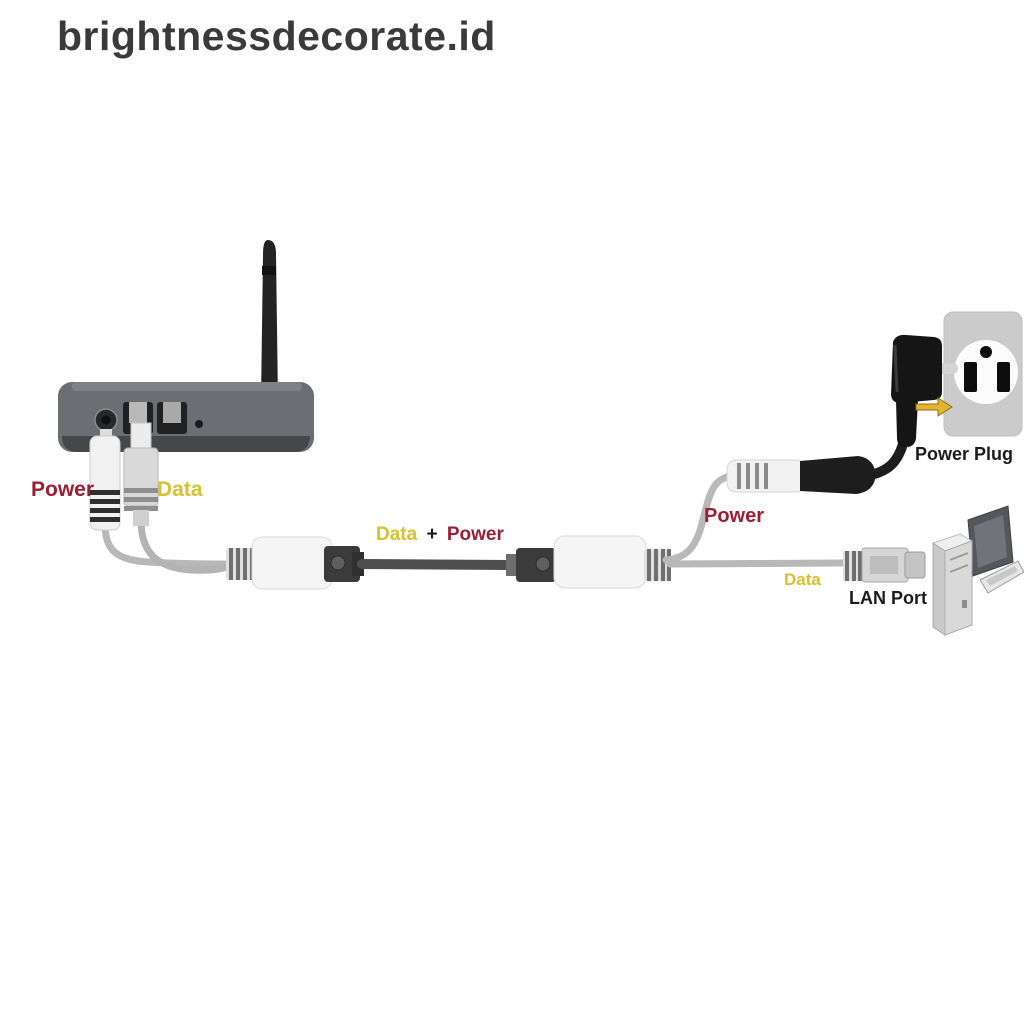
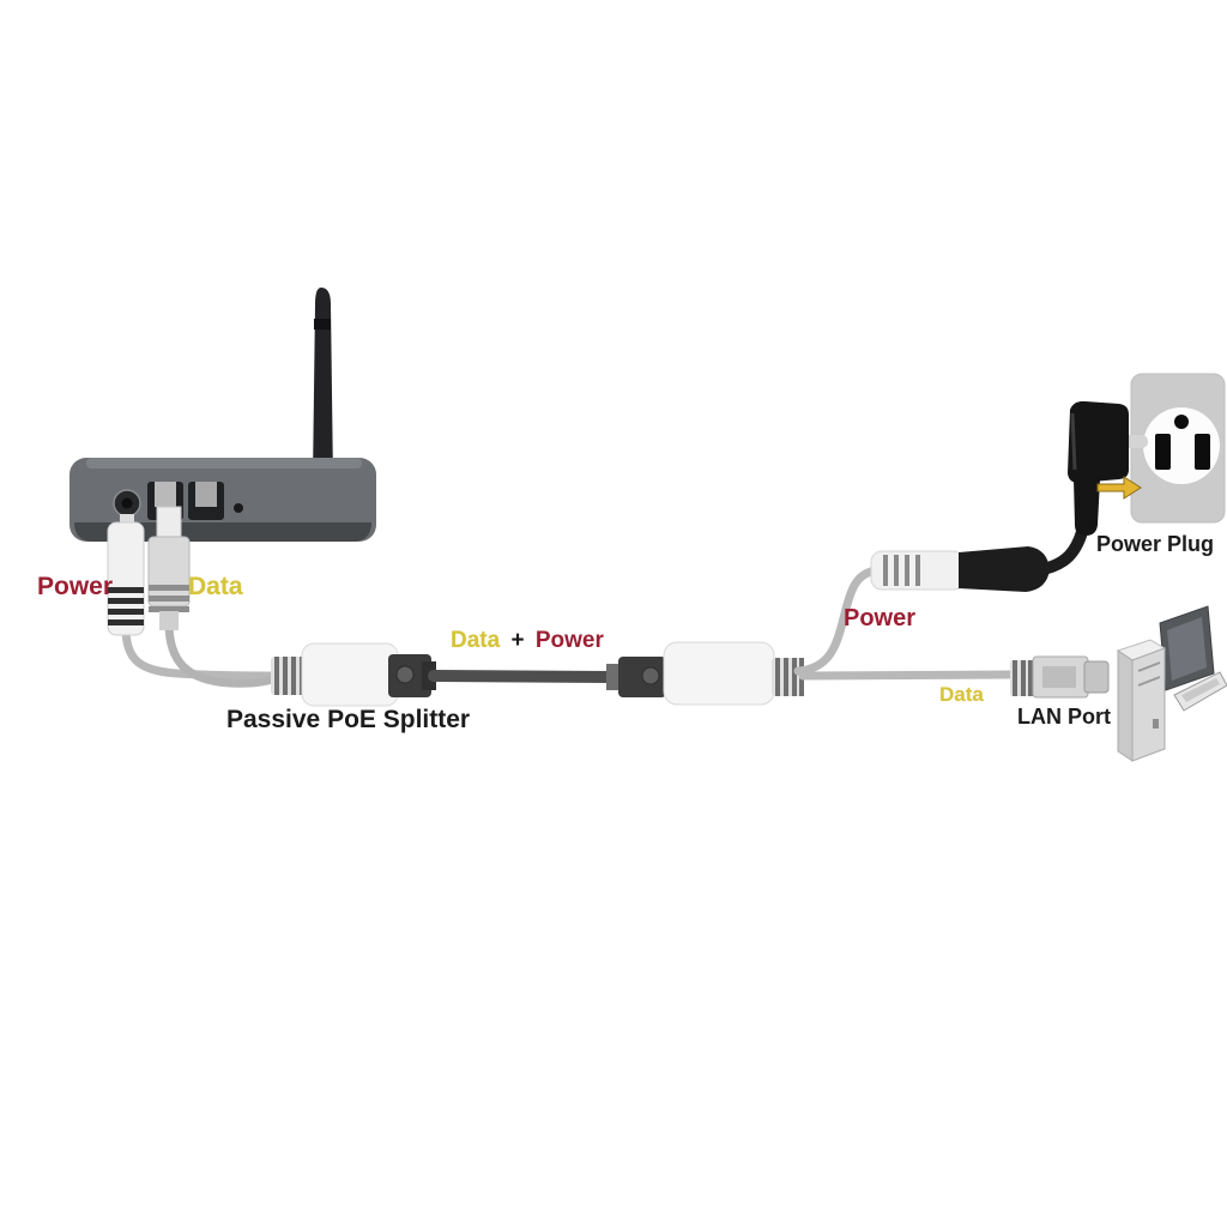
- brightnessdecorate.id
  Power
  Data
  Data + Power
+ Passive PoE Splitter
  Power
  Power Plug
  Data
  LAN Port
